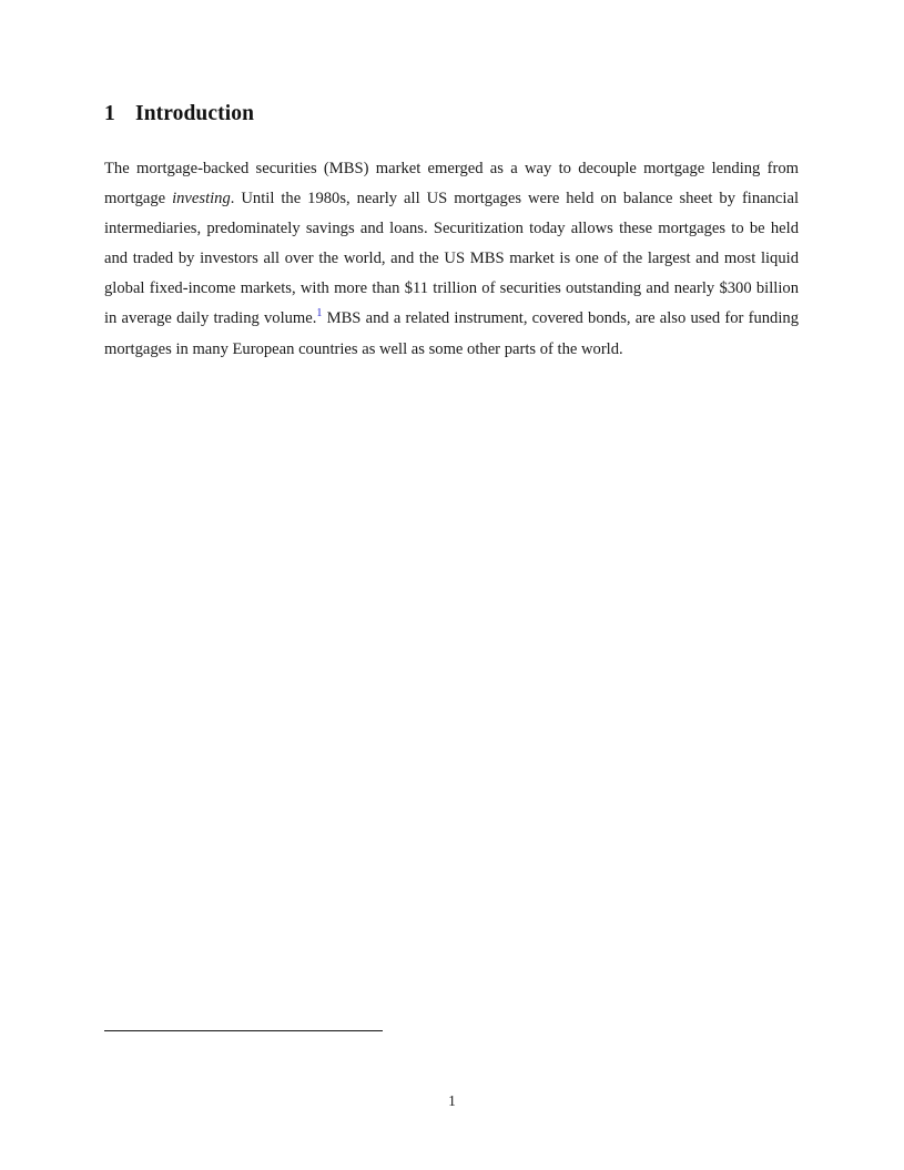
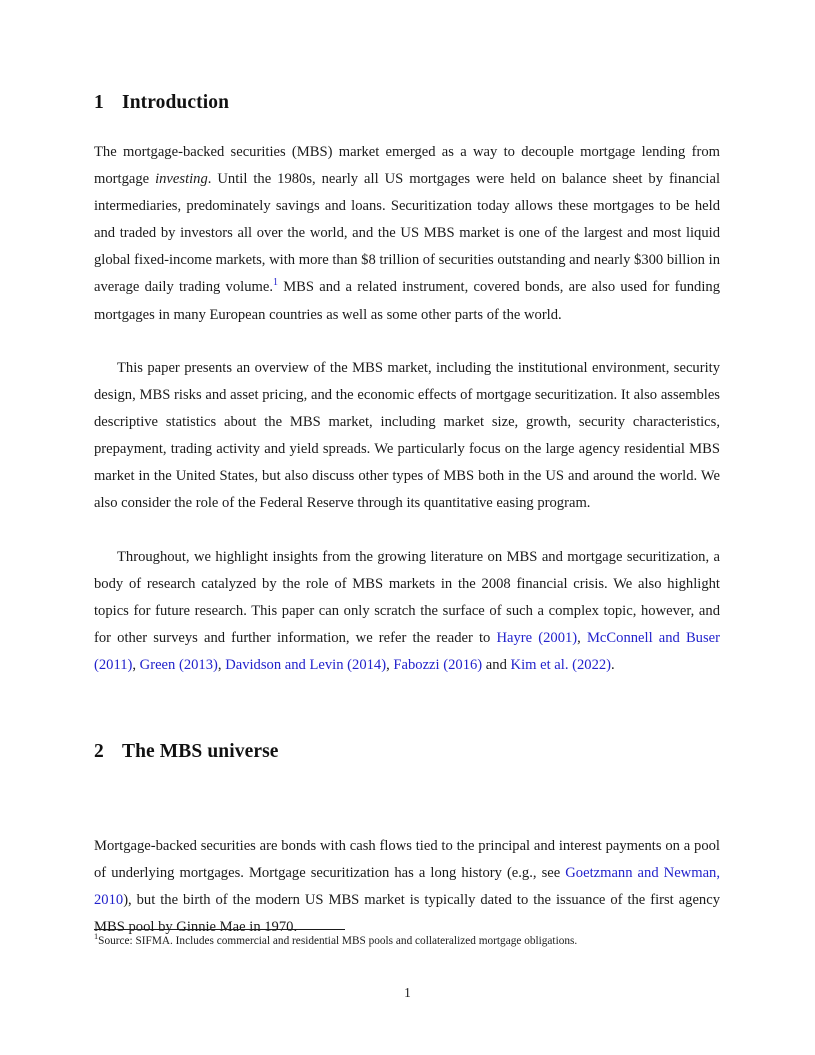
  1 Introduction
- The mortgage-backed securities (MBS) market emerged as a way to decouple mortgage lending from mortgage investing. Until the 1980s, nearly all US mortgages were held on balance sheet by financial intermediaries, predominately savings and loans. Securitization today allows these mortgages to be held and traded by investors all over the world, and the US MBS market is one of the largest and most liquid global fixed-income markets, with more than $11 trillion of securities outstanding and nearly $300 billion in average daily trading volume.1 MBS and a related instrument, covered bonds, are also used for funding mortgages in many European countries as well as some other parts of the world.
+ The mortgage-backed securities (MBS) market emerged as a way to decouple mortgage lending from mortgage investing. Until the 1980s, nearly all US mortgages were held on balance sheet by financial intermediaries, predominately savings and loans. Securitization today allows these mortgages to be held and traded by investors all over the world, and the US MBS market is one of the largest and most liquid global fixed-income markets, with more than $8 trillion of securities outstanding and nearly $300 billion in average daily trading volume.1 MBS and a related instrument, covered bonds, are also used for funding mortgages in many European countries as well as some other parts of the world.
+ This paper presents an overview of the MBS market, including the institutional environment, security design, MBS risks and asset pricing, and the economic effects of mortgage securitization. It also assembles descriptive statistics about the MBS market, including market size, growth, security characteristics, prepayment, trading activity and yield spreads. We particularly focus on the large agency residential MBS market in the United States, but also discuss other types of MBS both in the US and around the world. We also consider the role of the Federal Reserve through its quantitative easing program.
+ Throughout, we highlight insights from the growing literature on MBS and mortgage securitization, a body of research catalyzed by the role of MBS markets in the 2008 financial crisis. We also highlight topics for future research. This paper can only scratch the surface of such a complex topic, however, and for other surveys and further information, we refer the reader to Hayre (2001), McConnell and Buser (2011), Green (2013), Davidson and Levin (2014), Fabozzi (2016) and Kim et al. (2022).
+ 2 The MBS universe
+ Mortgage-backed securities are bonds with cash flows tied to the principal and interest payments on a pool of underlying mortgages. Mortgage securitization has a long history (e.g., see Goetzmann and Newman, 2010), but the birth of the modern US MBS market is typically dated to the issuance of the first agency MBS pool by Ginnie Mae in 1970.
+ 1Source: SIFMA. Includes commercial and residential MBS pools and collateralized mortgage obligations.
  1
